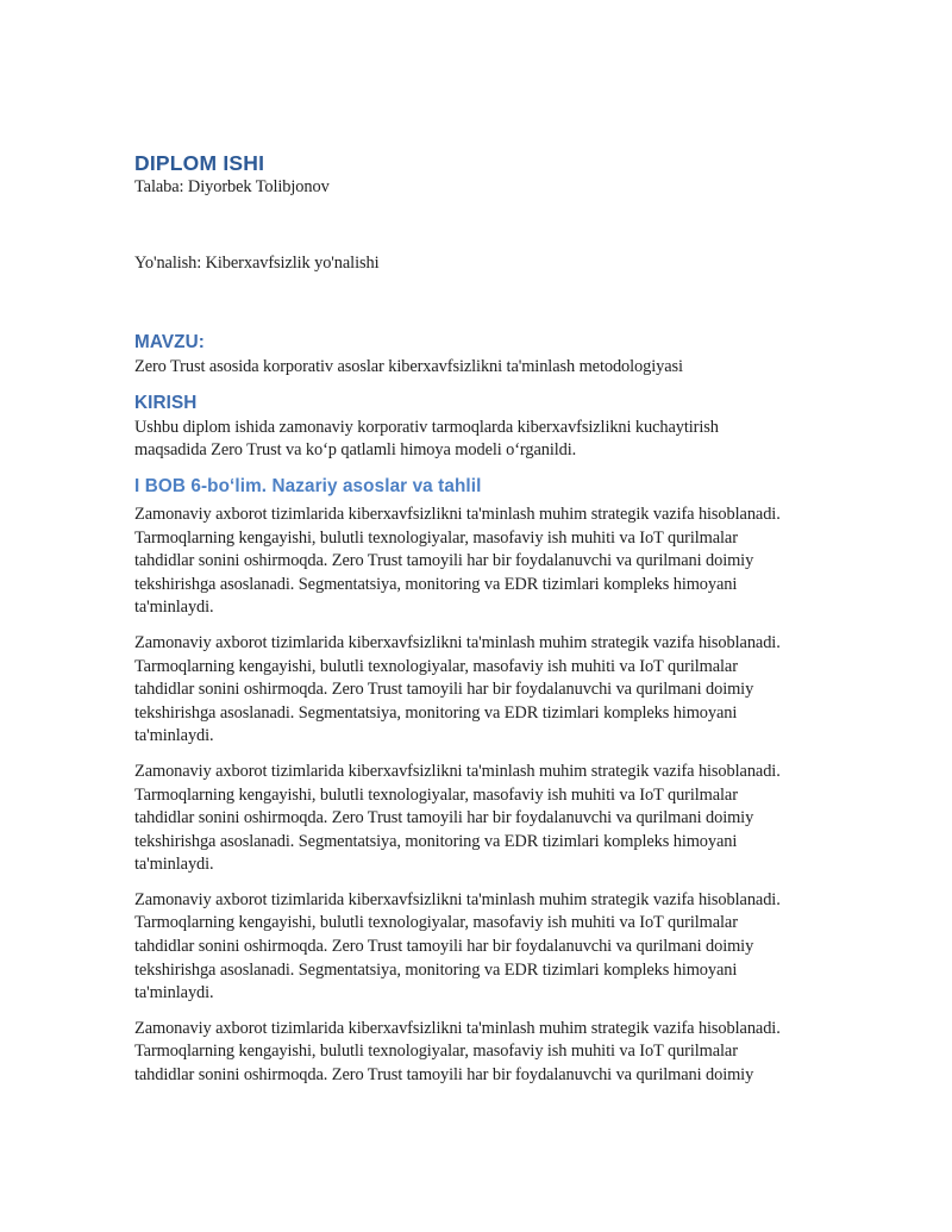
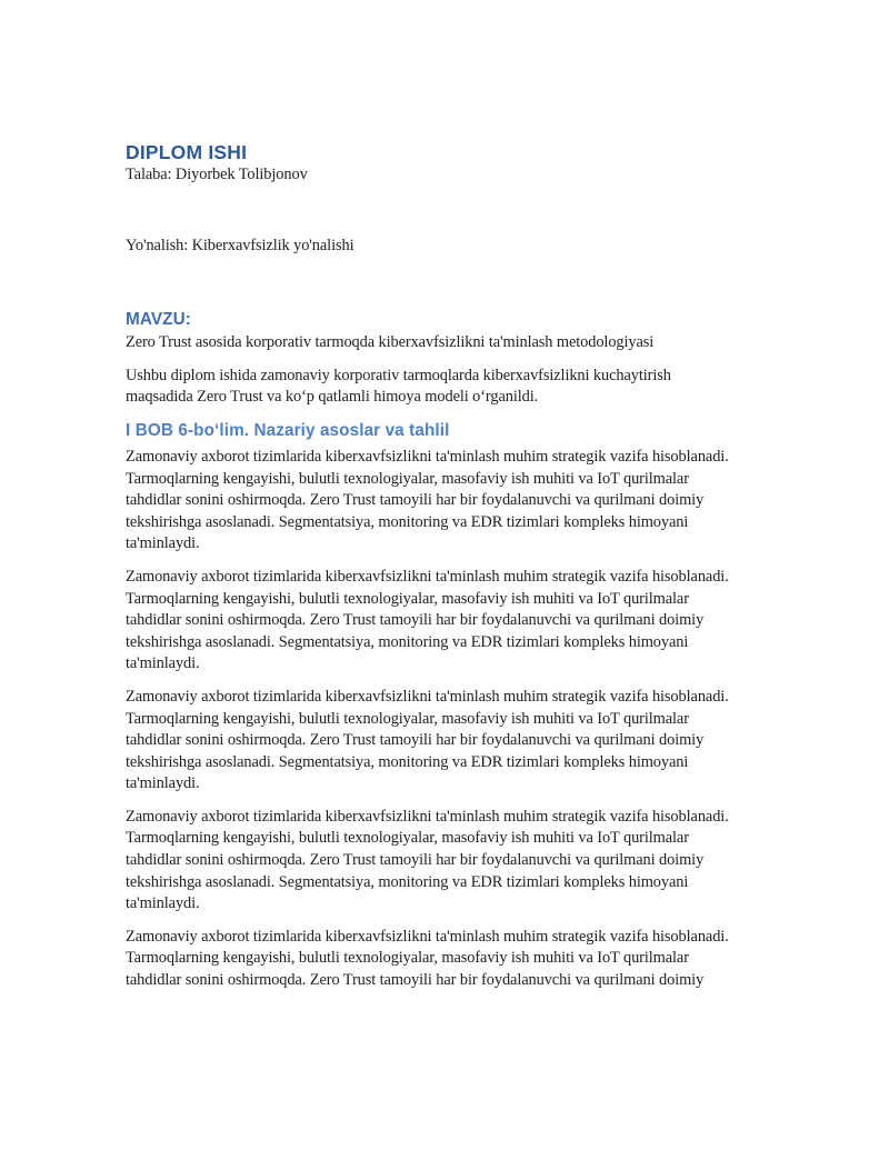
  DIPLOM ISHI
  Talaba: Diyorbek Tolibjonov
  Yo'nalish: Kiberxavfsizlik yo'nalishi
  MAVZU:
- Zero Trust asosida korporativ asoslar kiberxavfsizlikni ta'minlash metodologiyasi
+ Zero Trust asosida korporativ tarmoqda kiberxavfsizlikni ta'minlash metodologiyasi
- KIRISH
  Ushbu diplom ishida zamonaviy korporativ tarmoqlarda kiberxavfsizlikni kuchaytirish
  maqsadida Zero Trust va koʻp qatlamli himoya modeli oʻrganildi.
  I BOB 6-boʻlim. Nazariy asoslar va tahlil
  Zamonaviy axborot tizimlarida kiberxavfsizlikni ta'minlash muhim strategik vazifa hisoblanadi.
  Tarmoqlarning kengayishi, bulutli texnologiyalar, masofaviy ish muhiti va IoT qurilmalar
  tahdidlar sonini oshirmoqda. Zero Trust tamoyili har bir foydalanuvchi va qurilmani doimiy
  tekshirishga asoslanadi. Segmentatsiya, monitoring va EDR tizimlari kompleks himoyani
  ta'minlaydi.
  Zamonaviy axborot tizimlarida kiberxavfsizlikni ta'minlash muhim strategik vazifa hisoblanadi.
  Tarmoqlarning kengayishi, bulutli texnologiyalar, masofaviy ish muhiti va IoT qurilmalar
  tahdidlar sonini oshirmoqda. Zero Trust tamoyili har bir foydalanuvchi va qurilmani doimiy
  tekshirishga asoslanadi. Segmentatsiya, monitoring va EDR tizimlari kompleks himoyani
  ta'minlaydi.
  Zamonaviy axborot tizimlarida kiberxavfsizlikni ta'minlash muhim strategik vazifa hisoblanadi.
  Tarmoqlarning kengayishi, bulutli texnologiyalar, masofaviy ish muhiti va IoT qurilmalar
  tahdidlar sonini oshirmoqda. Zero Trust tamoyili har bir foydalanuvchi va qurilmani doimiy
  tekshirishga asoslanadi. Segmentatsiya, monitoring va EDR tizimlari kompleks himoyani
  ta'minlaydi.
  Zamonaviy axborot tizimlarida kiberxavfsizlikni ta'minlash muhim strategik vazifa hisoblanadi.
  Tarmoqlarning kengayishi, bulutli texnologiyalar, masofaviy ish muhiti va IoT qurilmalar
  tahdidlar sonini oshirmoqda. Zero Trust tamoyili har bir foydalanuvchi va qurilmani doimiy
  tekshirishga asoslanadi. Segmentatsiya, monitoring va EDR tizimlari kompleks himoyani
  ta'minlaydi.
  Zamonaviy axborot tizimlarida kiberxavfsizlikni ta'minlash muhim strategik vazifa hisoblanadi.
  Tarmoqlarning kengayishi, bulutli texnologiyalar, masofaviy ish muhiti va IoT qurilmalar
  tahdidlar sonini oshirmoqda. Zero Trust tamoyili har bir foydalanuvchi va qurilmani doimiy
